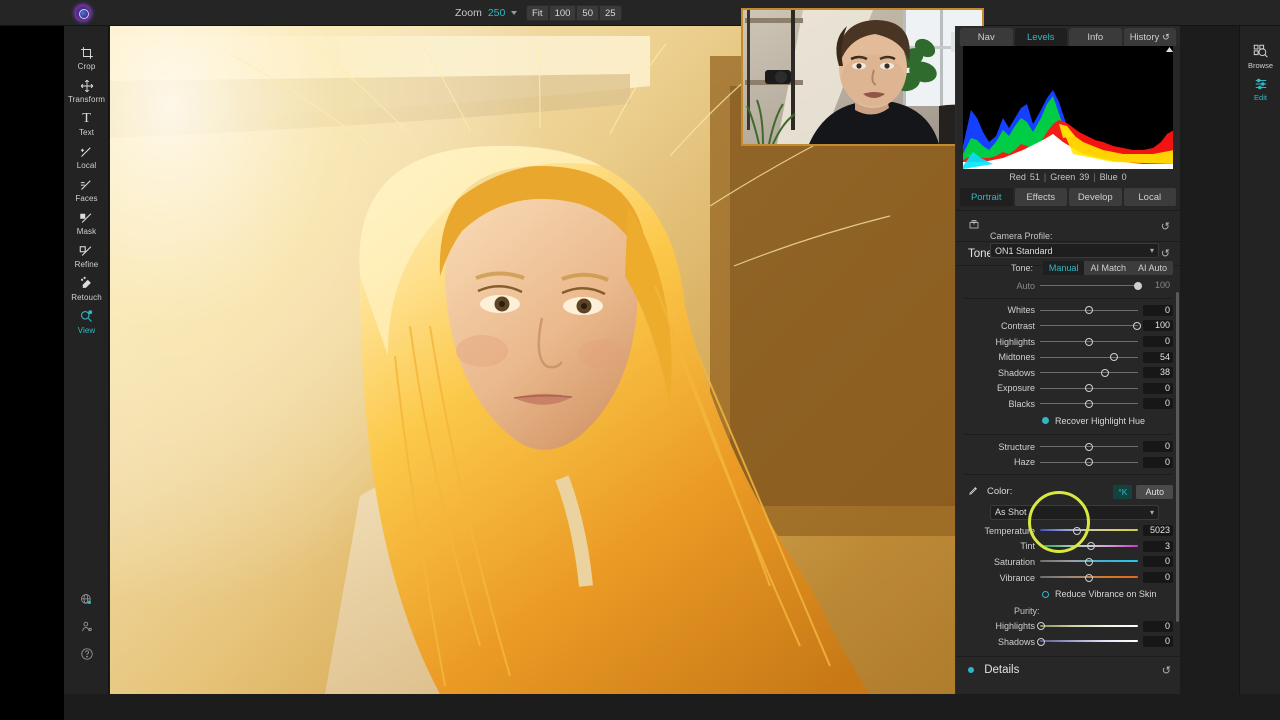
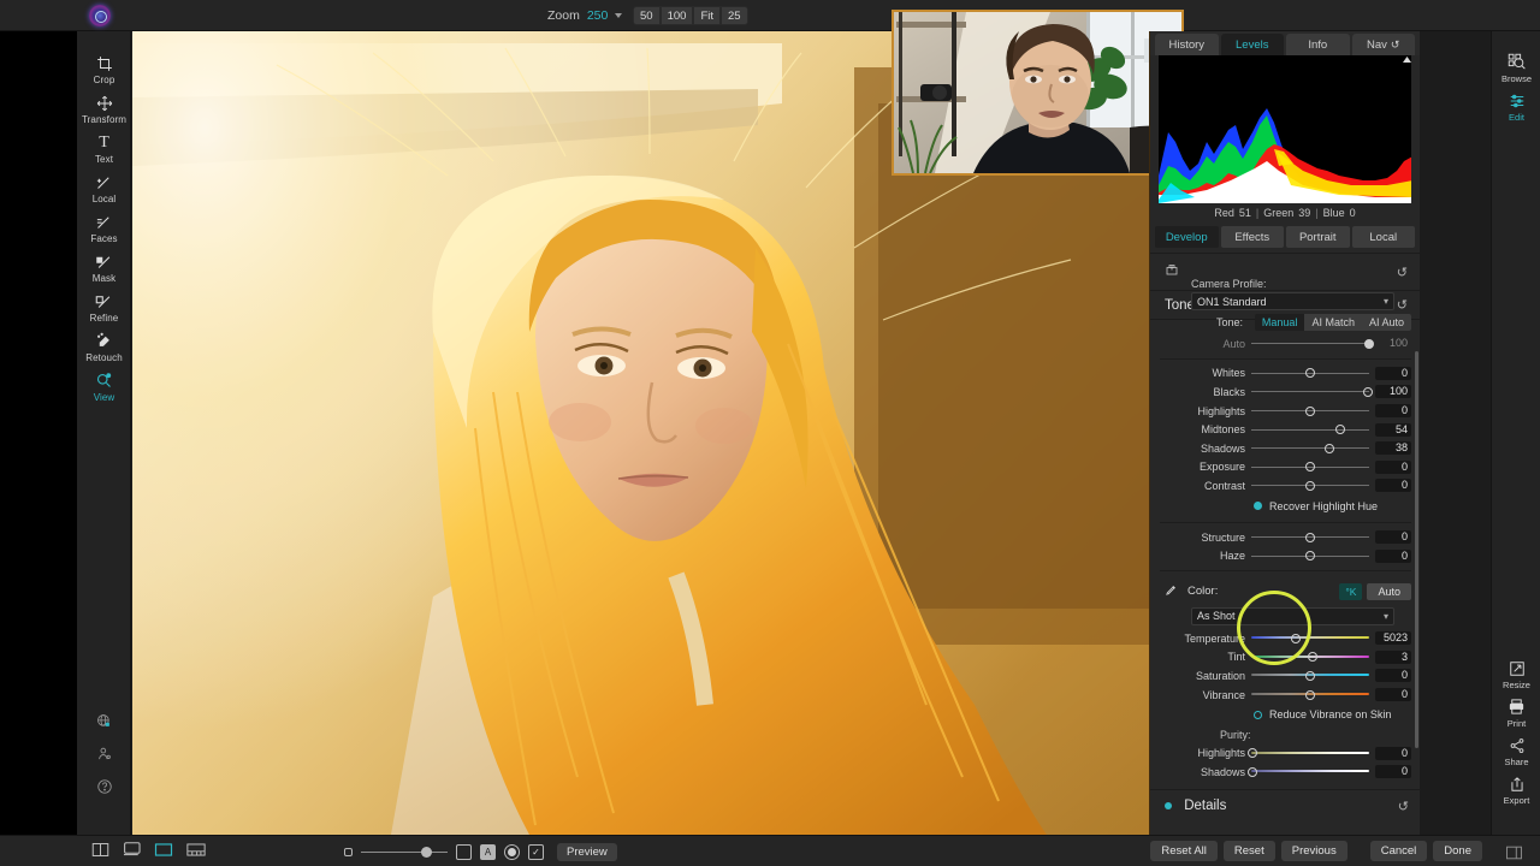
  Zoom
  250
- Fit
+ 50
  100
- 50
+ Fit
  25
  Crop
  Transform
  T
  Text
  Local
  Faces
  Mask
  Refine
  Retouch
  View
- Nav
+ History
  Levels
  Info
- History
+ Nav
  ↺
  Red
  51
  |
  Green
  39
  |
  Blue
  0
- Portrait
+ Develop
  Effects
- Develop
+ Portrait
  Local
  ↺
  ↺
  Camera Profile:
  ON1 Standard
  ▾
  Tone:
  Manual
  AI Match
  AI Auto
  Auto
  100
  Whites
  0
- Contrast
+ Blacks
  100
  Highlights
  0
  Midtones
  54
  Shadows
  38
  Exposure
  0
- Blacks
+ Contrast
  0
  Recover Highlight Hue
  Structure
  0
  Haze
  0
  Color:
  °K
  Auto
  As Shot
  ▾
  Temperature
  5023
  Tint
  3
  Saturation
  0
  Vibrance
  0
  Reduce Vibrance on Skin
  Purity:
  Highlights
  0
  Shadows
  0
  Details
  ↺
  Browse
  Edit
+ Resize
+ Print
+ Share
+ Export
+ A
+ ✓
+ Preview
+ Reset All
+ Reset
+ Previous
+ Cancel
+ Done
